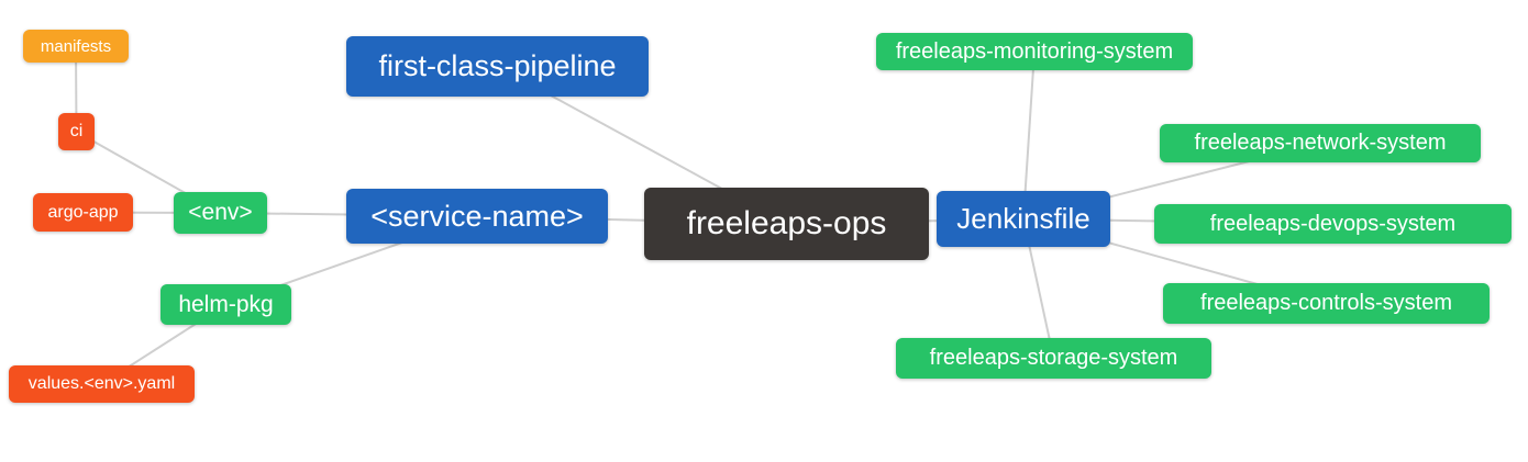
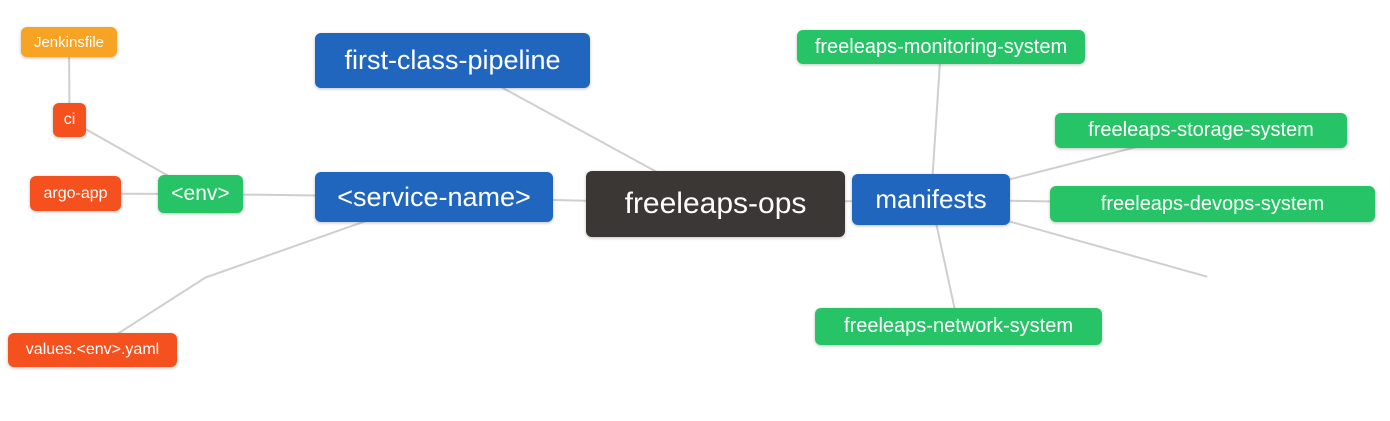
- manifests
+ Jenkinsfile
  ci
  argo-app
  <env>
- helm-pkg
  values.<env>.yaml
  first-class-pipeline
  <service-name>
  freeleaps-ops
- Jenkinsfile
+ manifests
  freeleaps-monitoring-system
- freeleaps-network-system
+ freeleaps-storage-system
  freeleaps-devops-system
- freeleaps-controls-system
- freeleaps-storage-system
+ freeleaps-network-system
